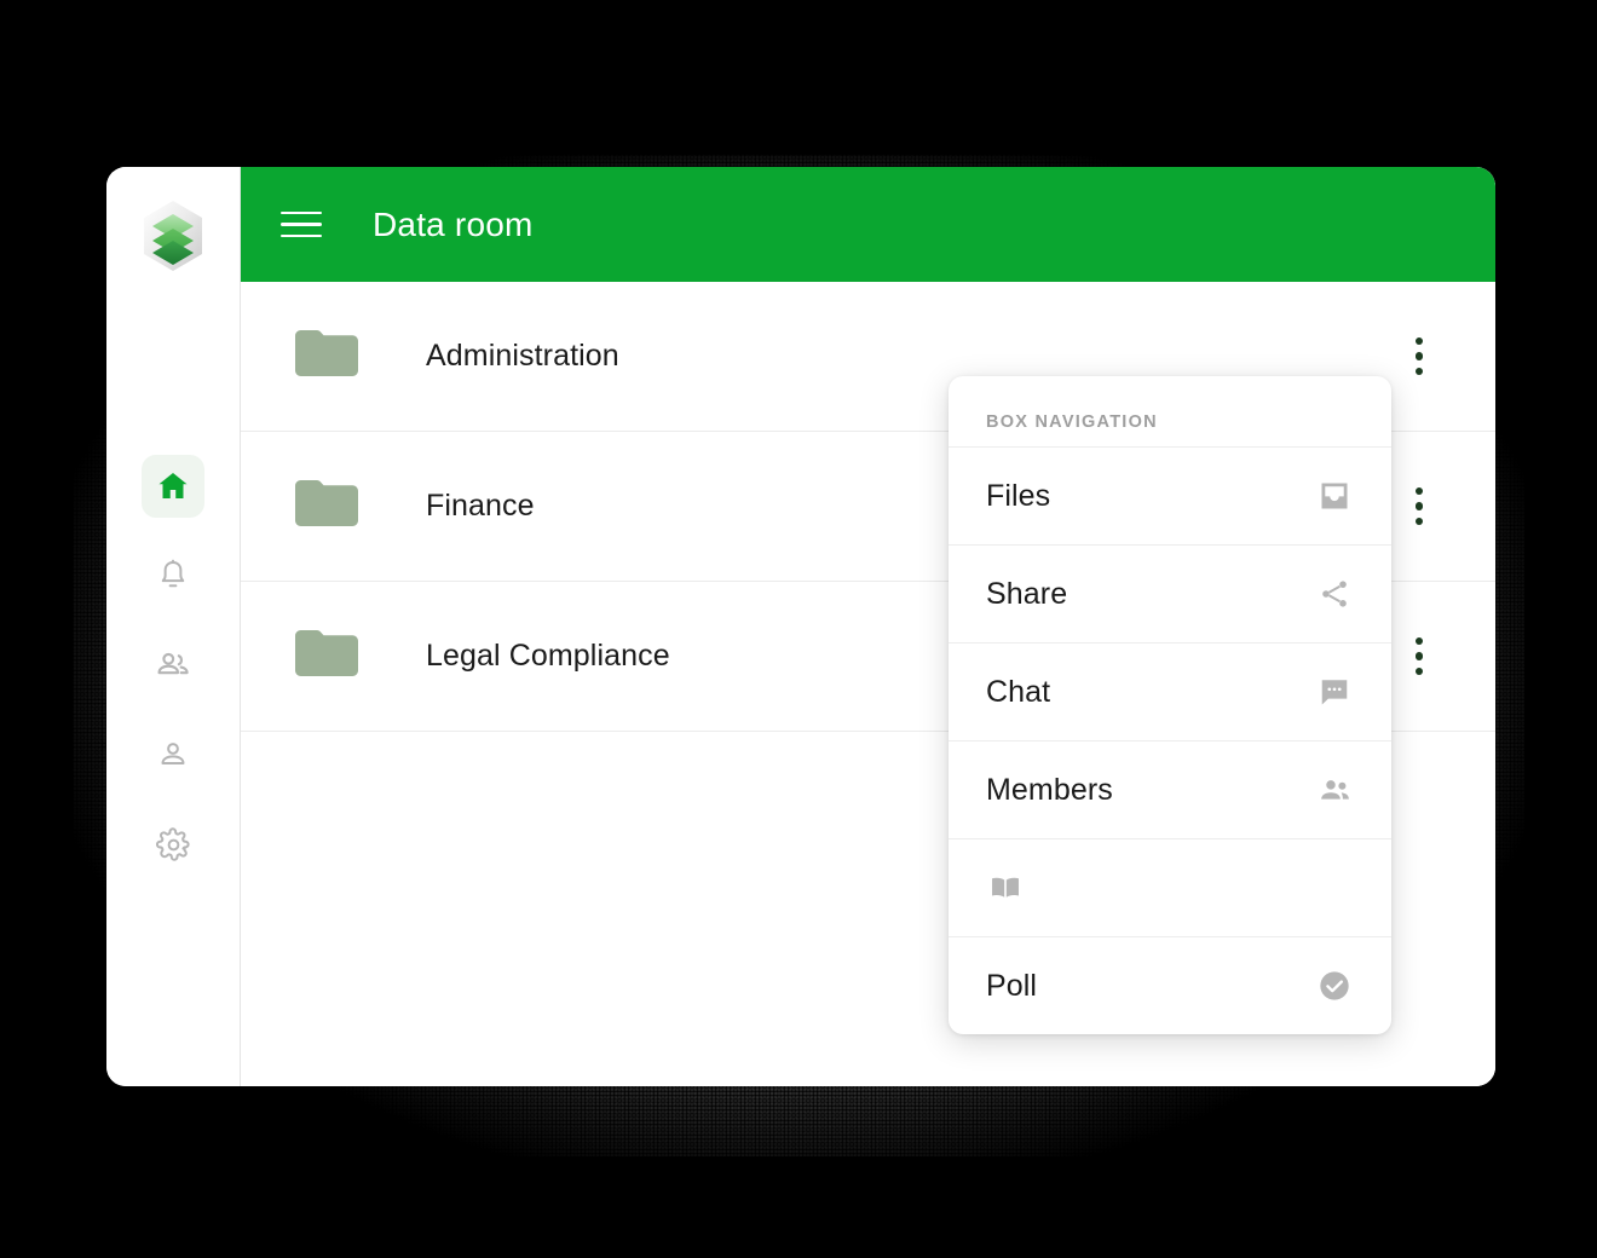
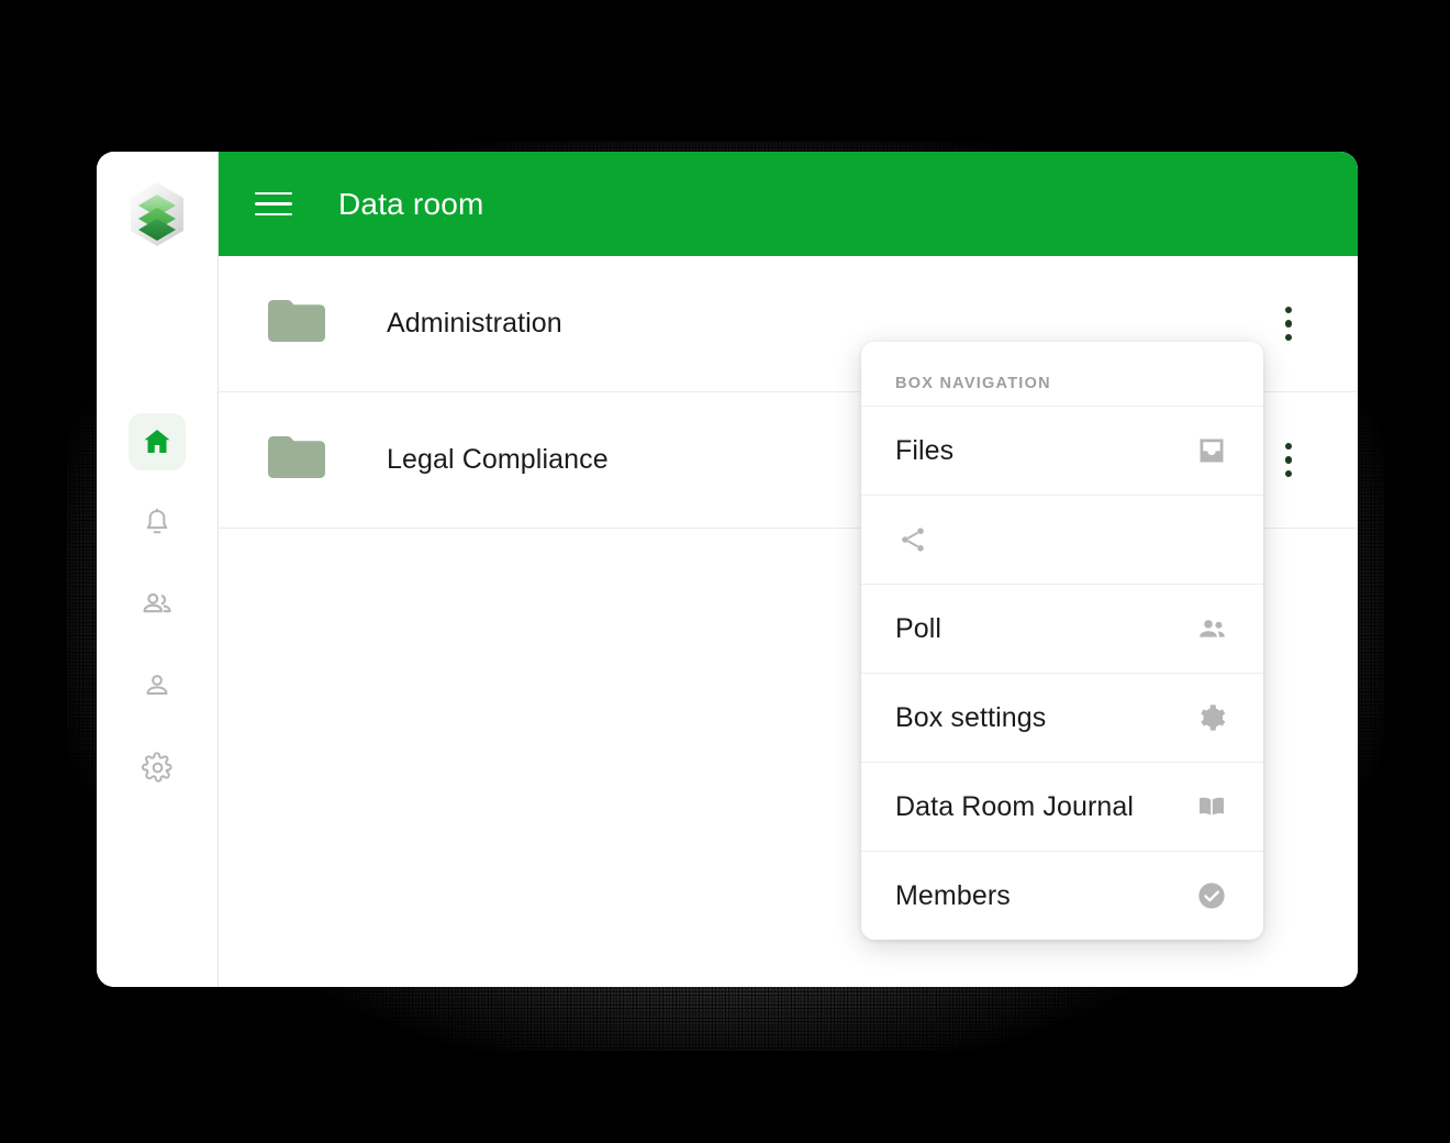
  Data room
  Administration
- Finance
  Legal Compliance
  BOX NAVIGATION
  Files
- Share
- Chat
- Members
+ Poll
+ Box settings
+ Data Room Journal
- Poll
+ Members
